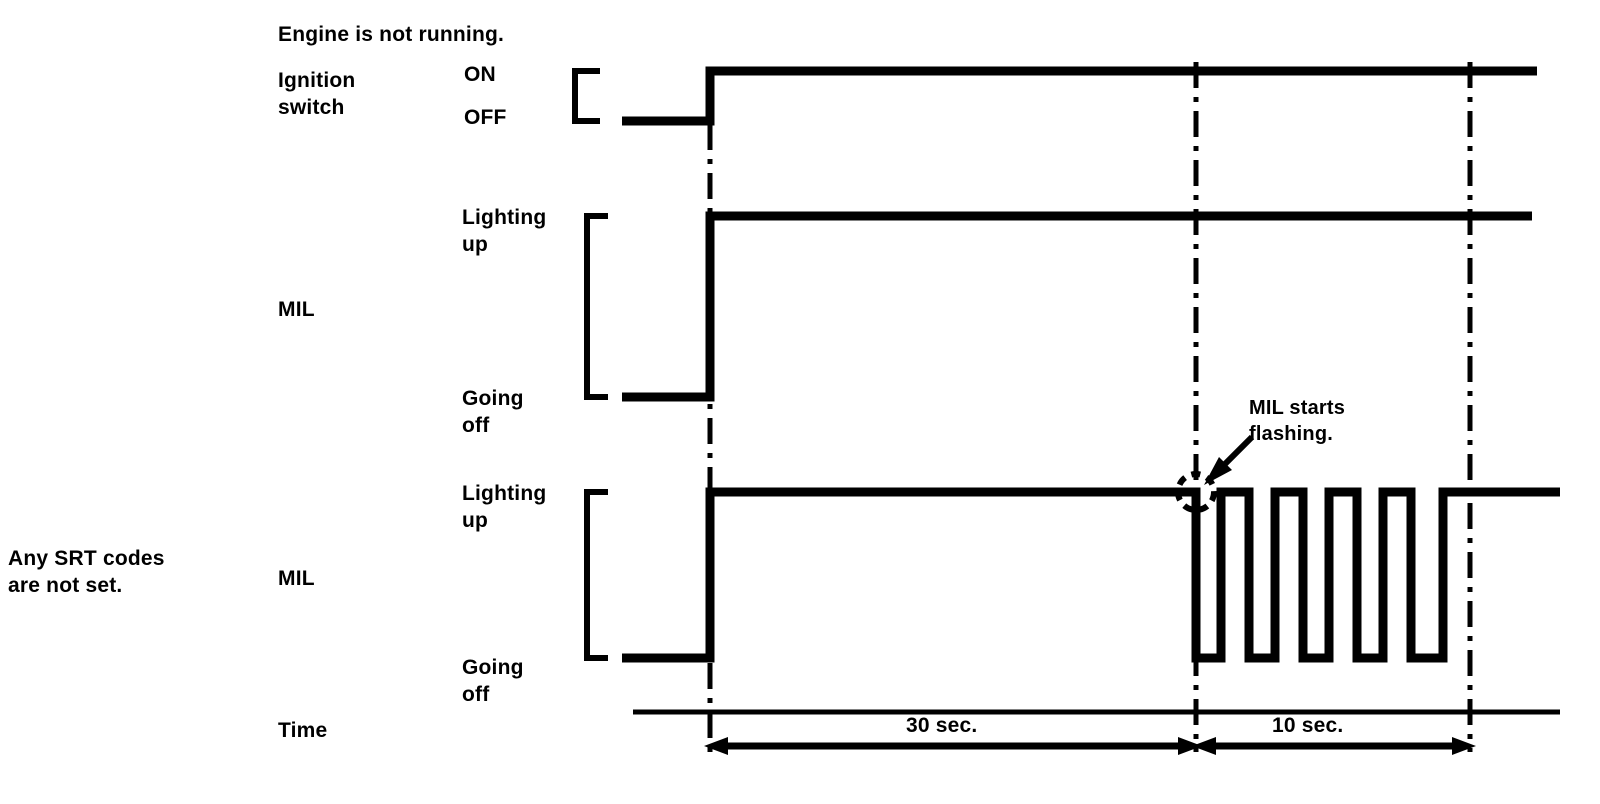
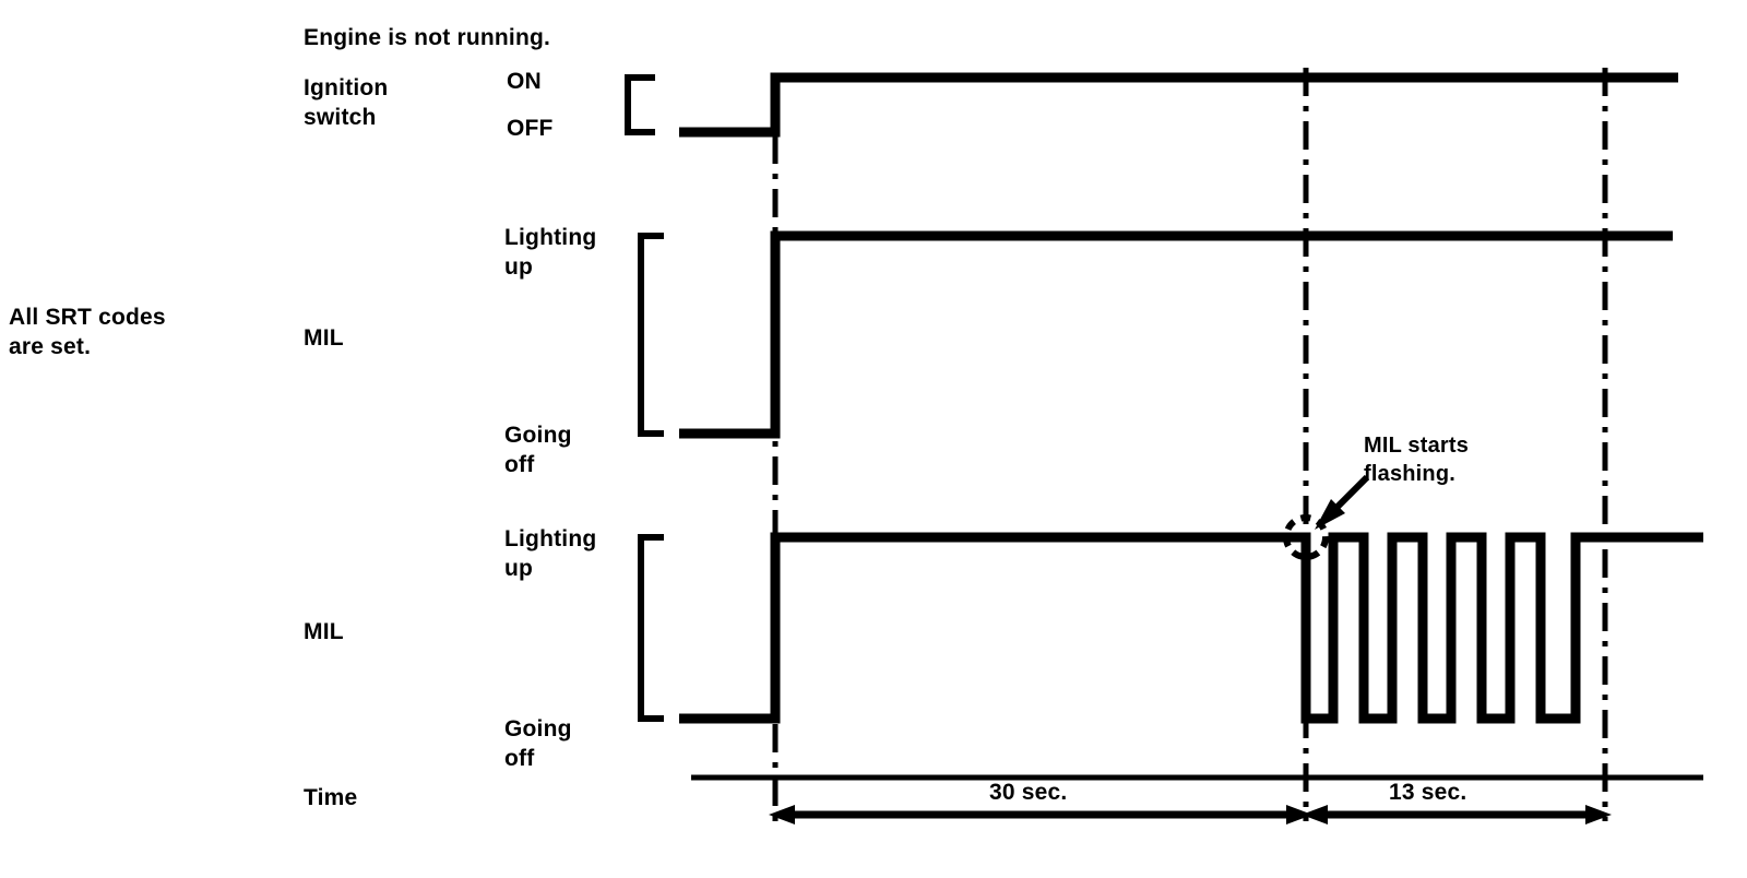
  Engine is not running.
  Ignition
  switch
  ON
  OFF
+ All SRT codes
+ are set.
  MIL
  Lighting
  up
  Going
  off
- Any SRT codes
- are not set.
  MIL
  Lighting
  up
  Going
  off
  MIL starts
  flashing.
  Time
  30 sec.
- 10 sec.
+ 13 sec.
